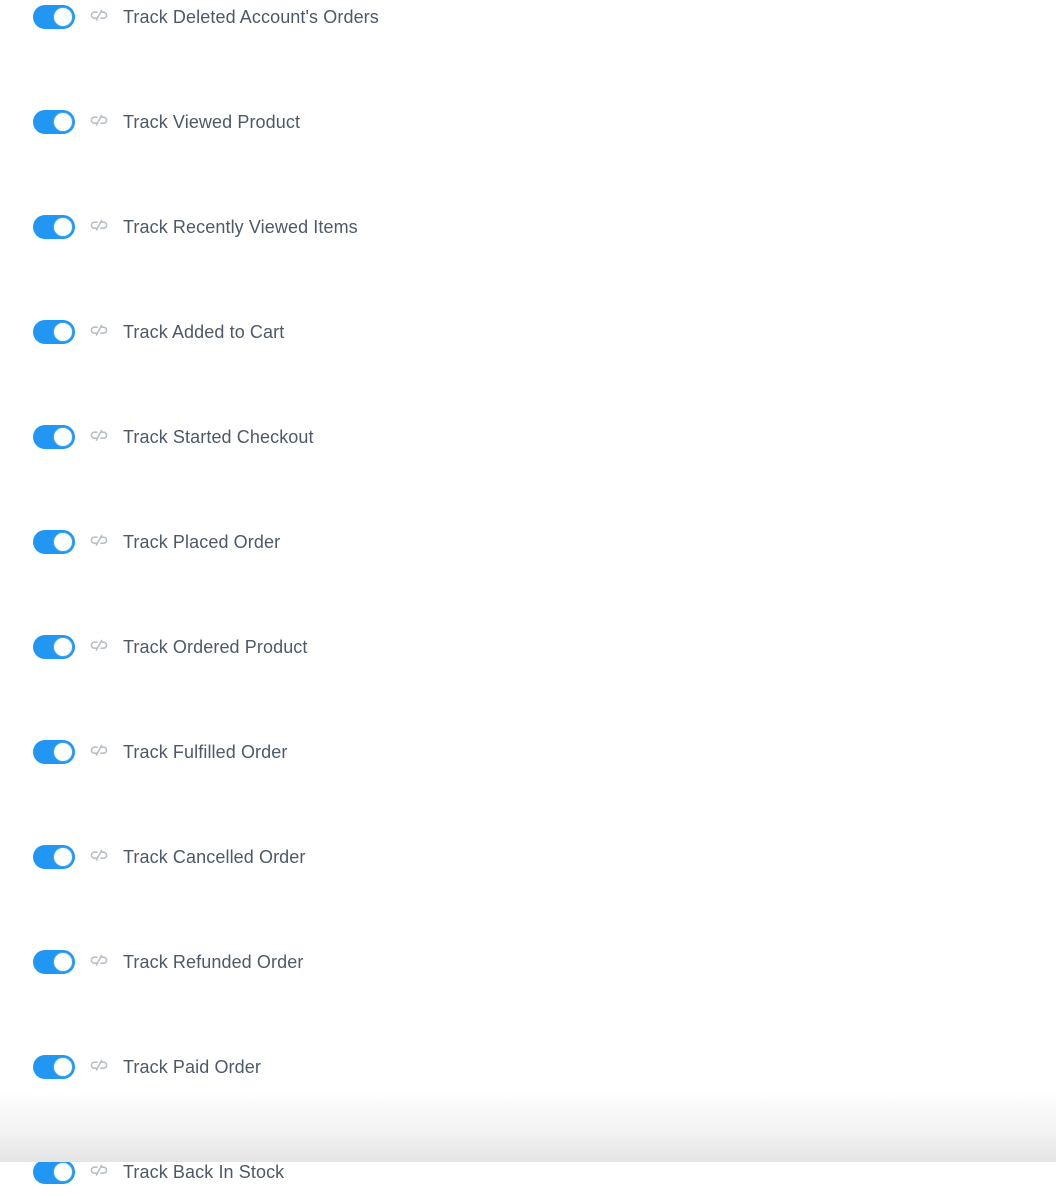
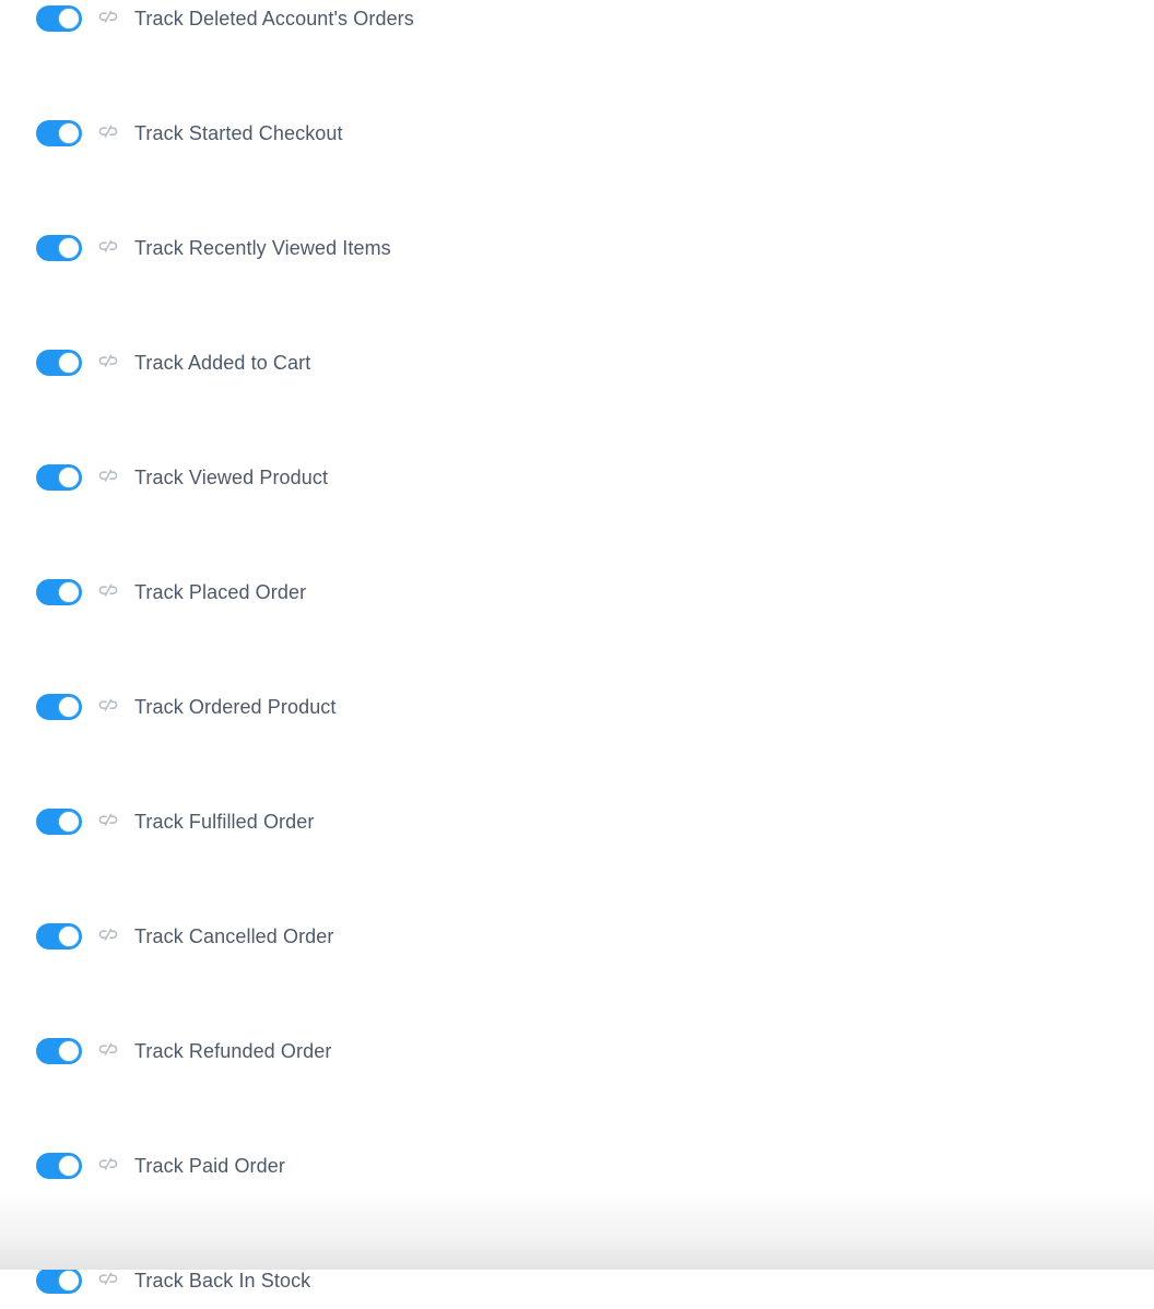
  Track Deleted Account's Orders
- Track Viewed Product
+ Track Started Checkout
  Track Recently Viewed Items
  Track Added to Cart
- Track Started Checkout
+ Track Viewed Product
  Track Placed Order
  Track Ordered Product
  Track Fulfilled Order
  Track Cancelled Order
  Track Refunded Order
  Track Paid Order
  Track Back In Stock
